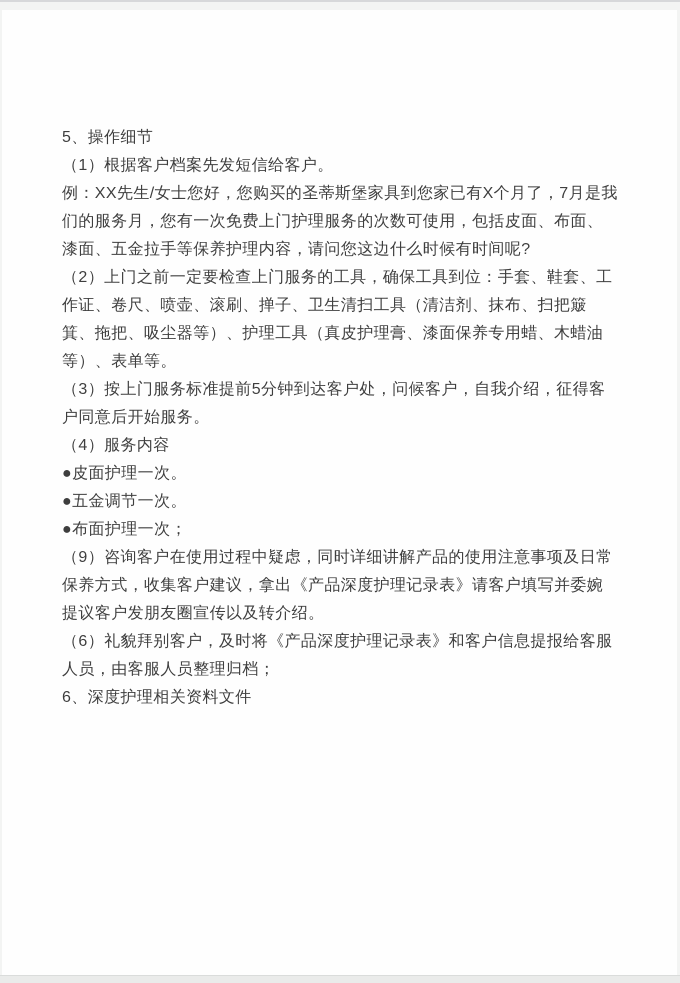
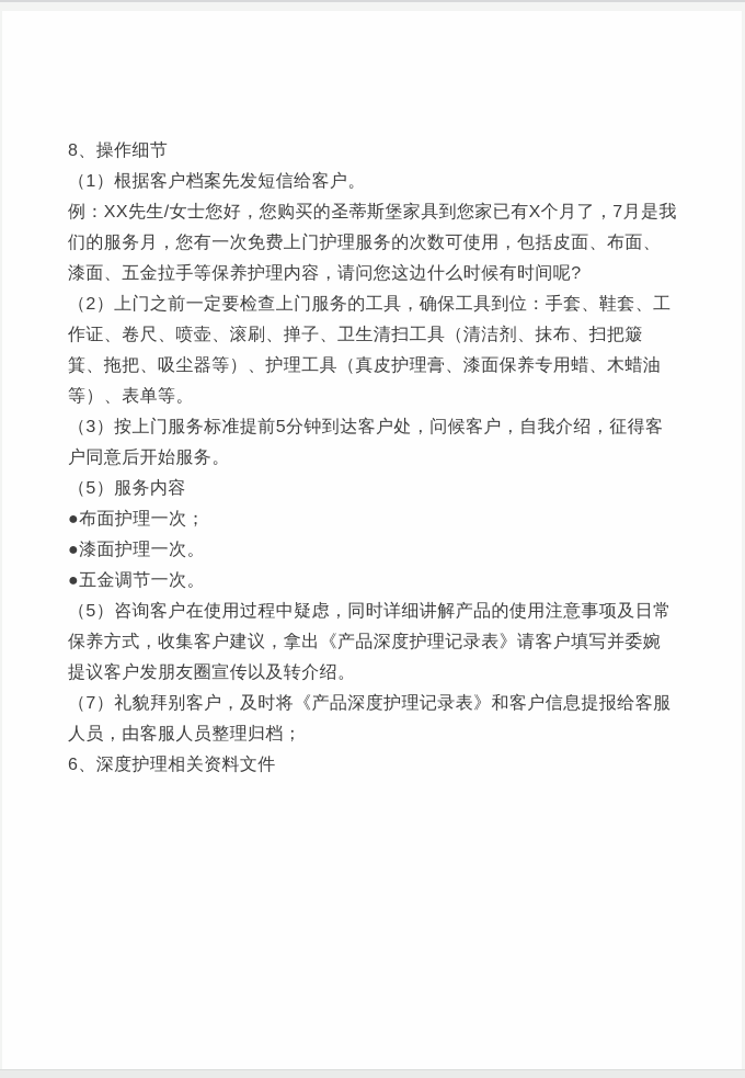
- 5、操作细节
+ 8、操作细节
  （1）根据客户档案先发短信给客户。
  例：XX先生/女士您好，您购买的圣蒂斯堡家具到您家已有X个月了，7月是我们的服务月，您有一次免费上门护理服务的次数可使用，包括皮面、布面、漆面、五金拉手等保养护理内容，请问您这边什么时候有时间呢?
  （2）上门之前一定要检查上门服务的工具，确保工具到位：手套、鞋套、工作证、卷尺、喷壶、滚刷、掸子、卫生清扫工具（清洁剂、抹布、扫把簸箕、拖把、吸尘器等）、护理工具（真皮护理膏、漆面保养专用蜡、木蜡油等）、表单等。
  （3）按上门服务标准提前5分钟到达客户处，问候客户，自我介绍，征得客户同意后开始服务。
- （4）服务内容
+ （5）服务内容
- ●皮面护理一次。
- ●五金调节一次。
+ ●布面护理一次；
+ ●漆面护理一次。
- ●布面护理一次；
+ ●五金调节一次。
- （9）咨询客户在使用过程中疑虑，同时详细讲解产品的使用注意事项及日常保养方式，收集客户建议，拿出《产品深度护理记录表》请客户填写并委婉提议客户发朋友圈宣传以及转介绍。
+ （5）咨询客户在使用过程中疑虑，同时详细讲解产品的使用注意事项及日常保养方式，收集客户建议，拿出《产品深度护理记录表》请客户填写并委婉提议客户发朋友圈宣传以及转介绍。
- （6）礼貌拜别客户，及时将《产品深度护理记录表》和客户信息提报给客服人员，由客服人员整理归档；
+ （7）礼貌拜别客户，及时将《产品深度护理记录表》和客户信息提报给客服人员，由客服人员整理归档；
  6、深度护理相关资料文件
